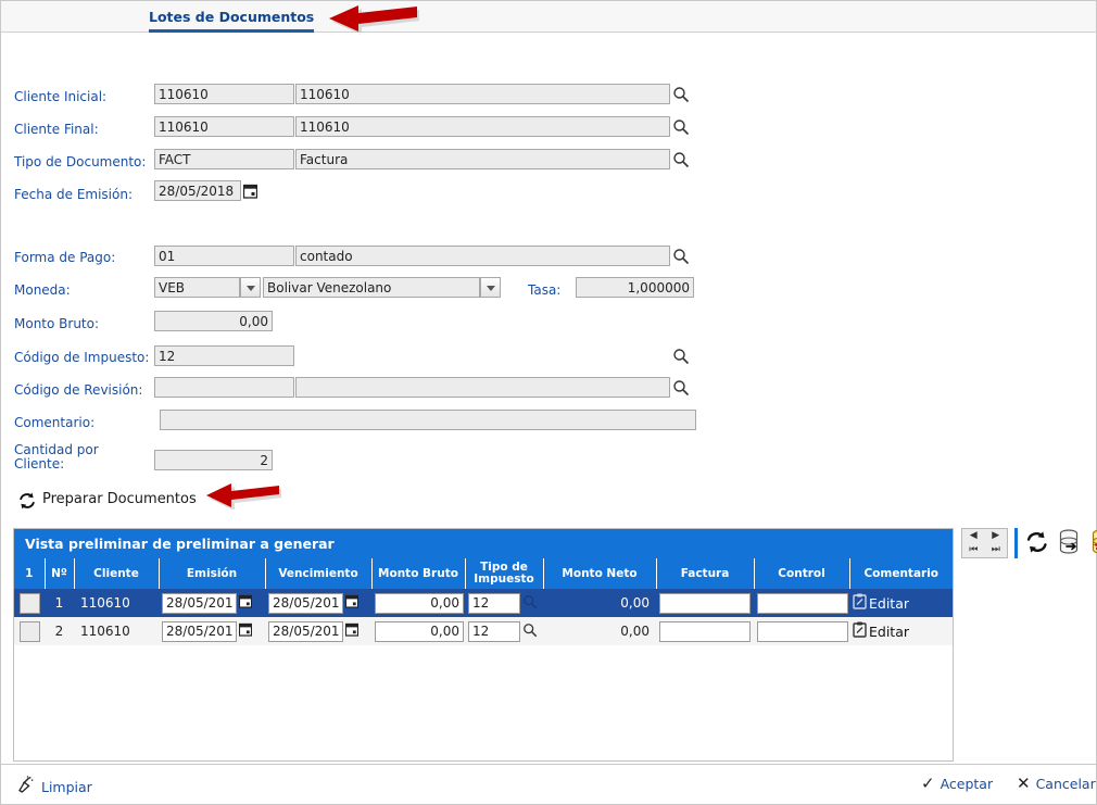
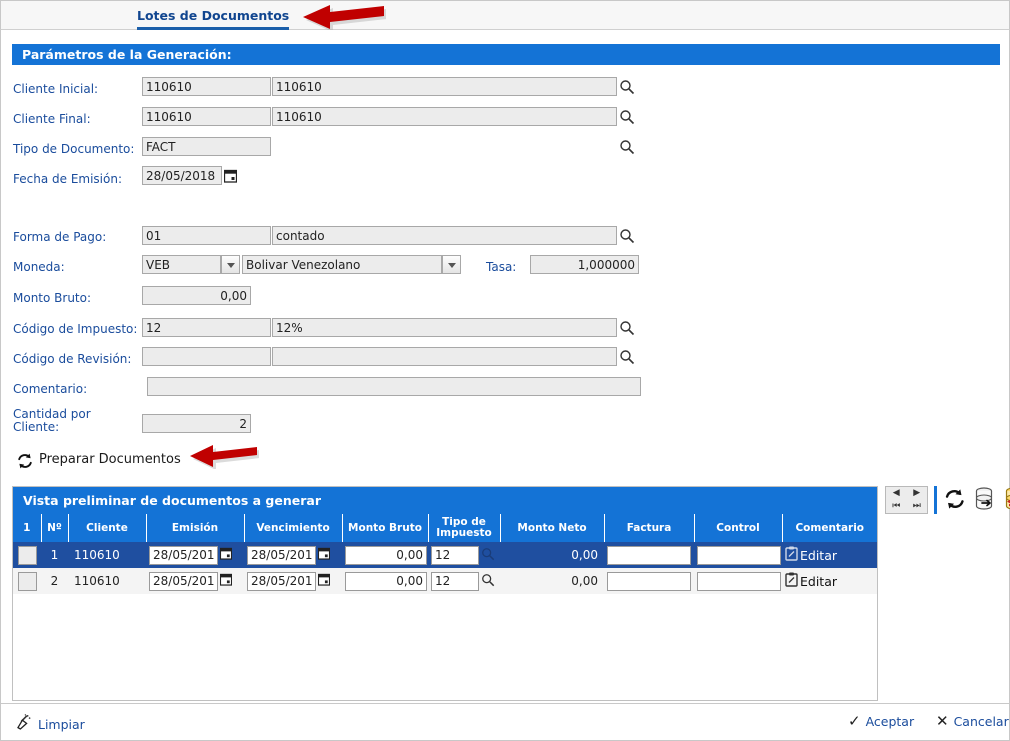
  Lotes de Documentos
+ Parámetros de la Generación:
  Cliente Inicial:
  110610
  110610
  Cliente Final:
  110610
  110610
  Tipo de Documento:
  FACT
- Factura
  Fecha de Emisión:
  28/05/2018
  Forma de Pago:
  01
  contado
  Moneda:
  VEB
  Bolivar Venezolano
  Tasa:
  1,000000
  Monto Bruto:
  0,00
  Código de Impuesto:
  12
+ 12%
  Código de Revisión:
  Comentario:
  Cantidad por
  Cliente:
  2
  Preparar Documentos
  ◀
  ▶
  ⏮
  ⏭
- Vista preliminar de preliminar a generar
+ Vista preliminar de documentos a generar
  1	Nº	Cliente	Emisión	Vencimiento	Monto Bruto	Tipo de Impuesto	Monto Neto	Factura	Control	Comentario
  	1	110610	28/05/201	28/05/201	0,00	12	0,00			Editar
  	2	110610	28/05/201	28/05/201	0,00	12	0,00			Editar
  Limpiar
  ✓
  Aceptar
  ✕
  Cancelar
